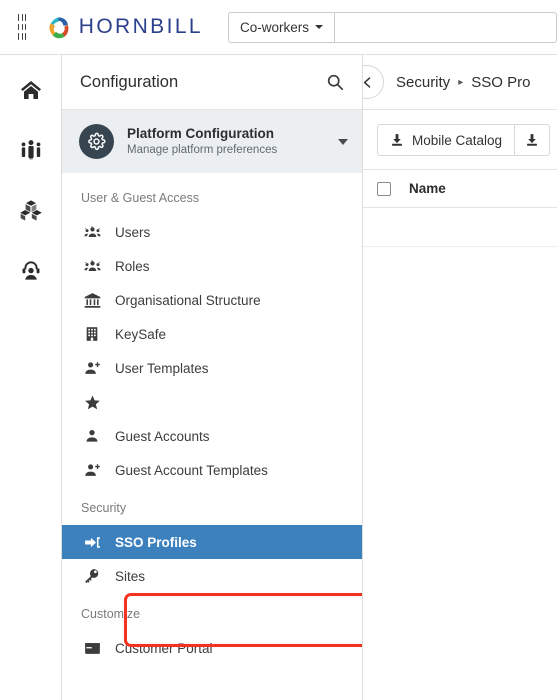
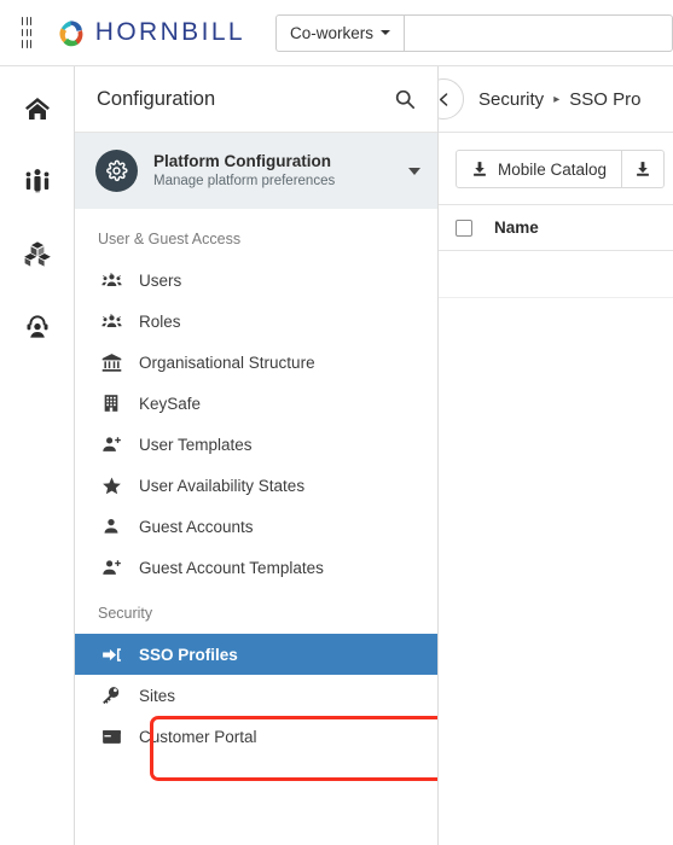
  HORNBILL
  Co-workers
  Configuration
  Platform Configuration
  Manage platform preferences
  User & Guest Access
  Users
  Roles
  Organisational Structure
  KeySafe
  User Templates
+ User Availability States
  Guest Accounts
  Guest Account Templates
  Security
  SSO Profiles
  Sites
- Customize
  Customer Portal
  Security
  ▸
  SSO Pro
  Mobile Catalog
  Name
